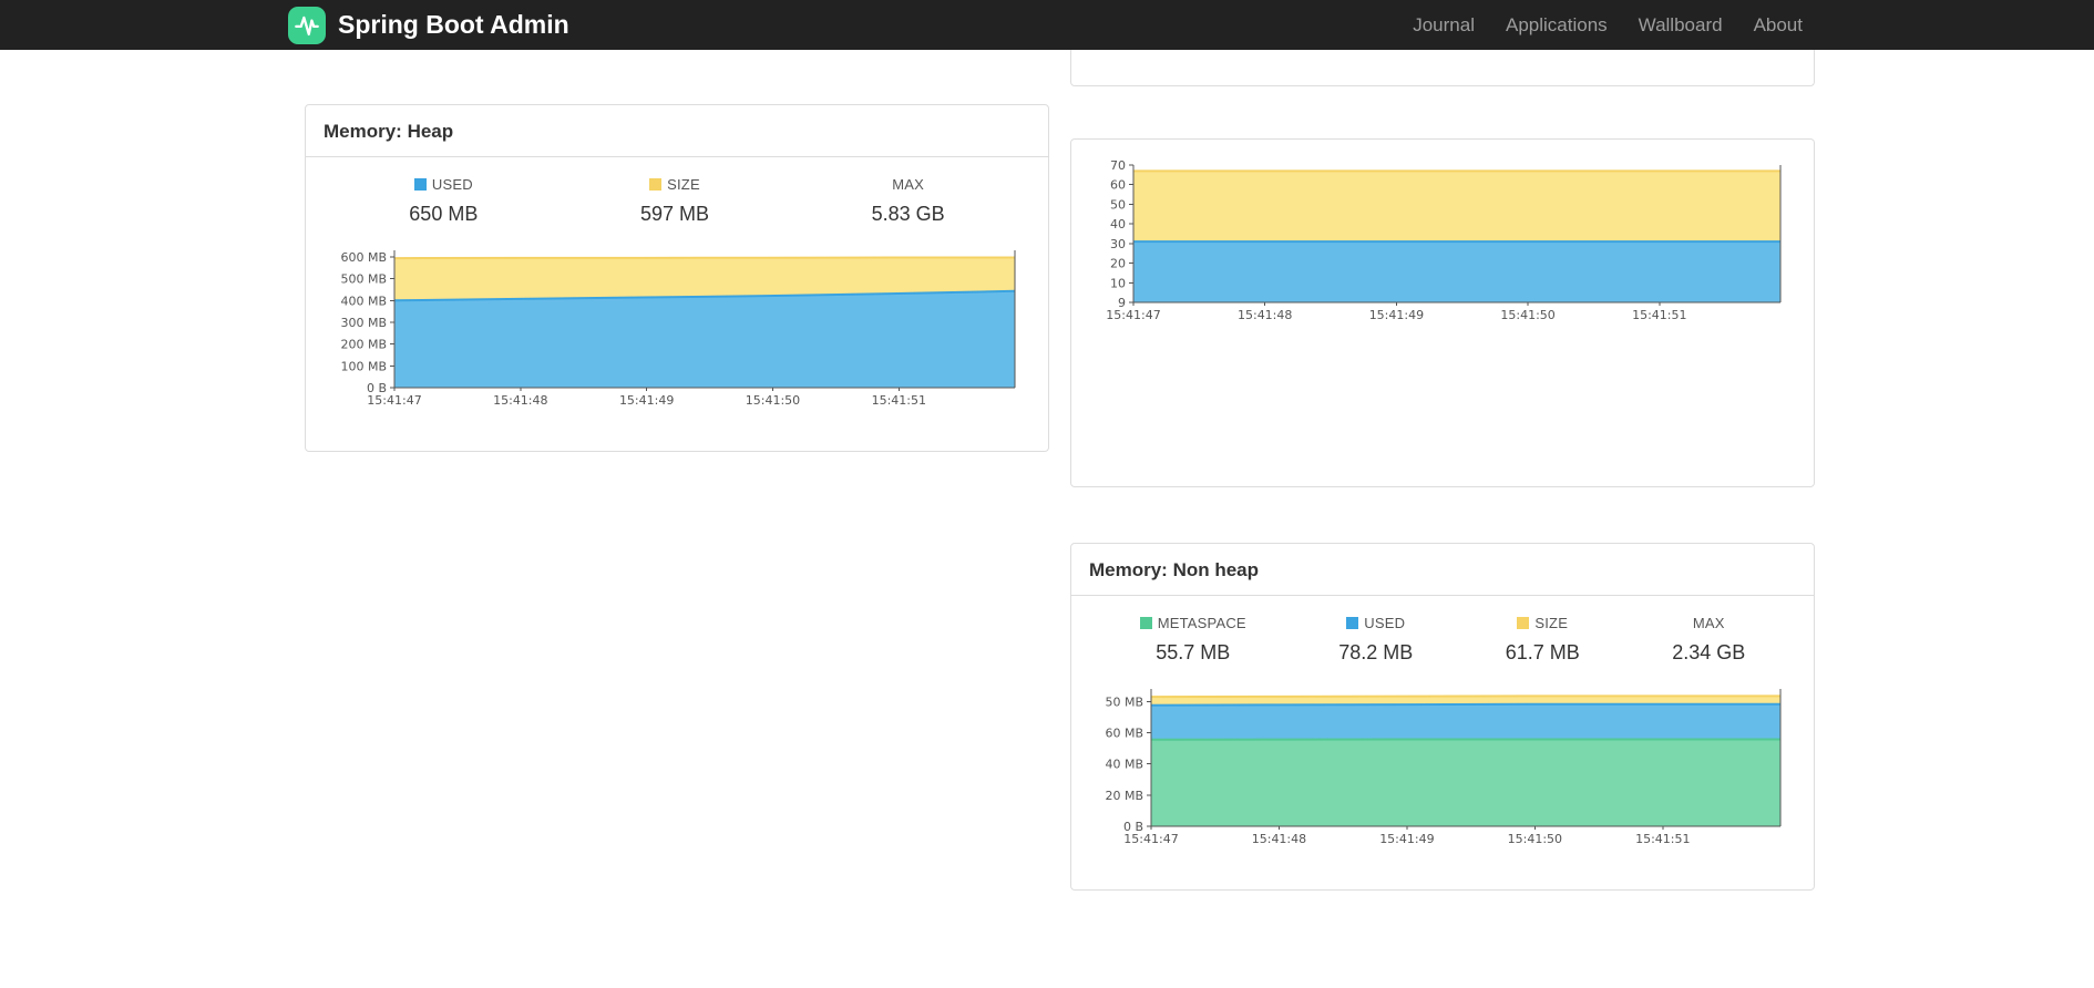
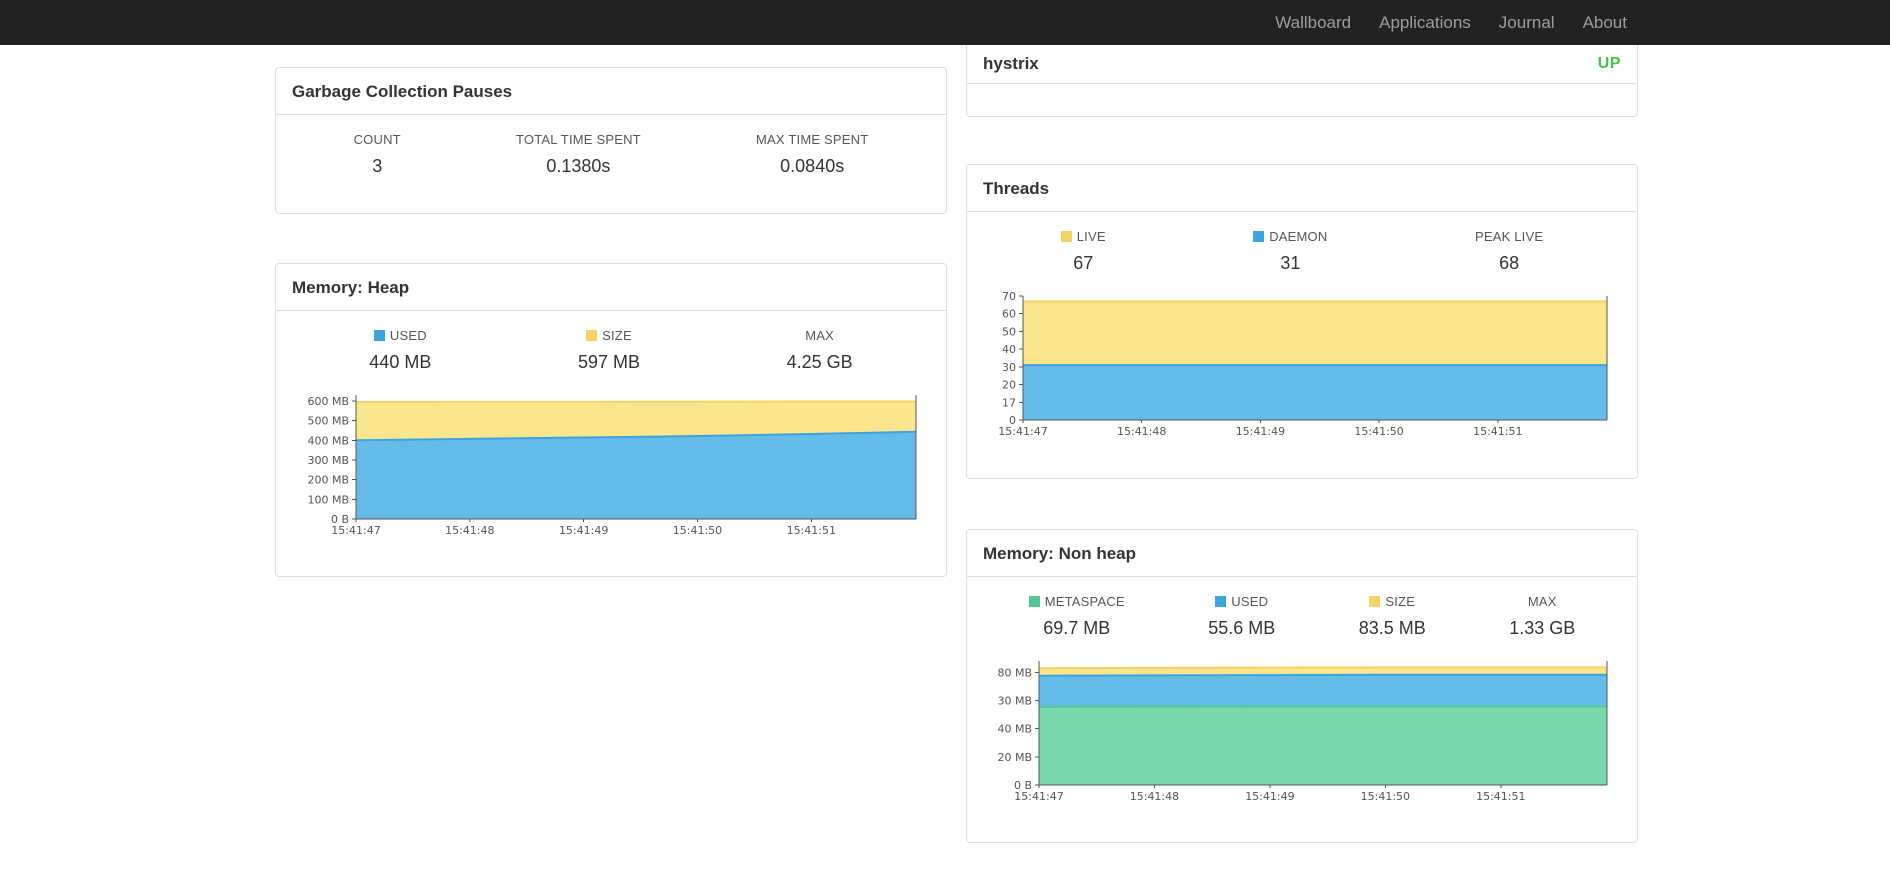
- Spring Boot Admin
- Journal
+ Wallboard
  Applications
- Wallboard
+ Journal
  About
+ Garbage Collection Pauses
+ COUNT
+ 3
+ TOTAL TIME SPENT
+ 0.1380s
+ MAX TIME SPENT
+ 0.0840s
  Memory: Heap
  USED
- 650 MB
+ 440 MB
  SIZE
  597 MB
  MAX
- 5.83 GB
+ 4.25 GB
  0 B
  100 MB
  200 MB
  300 MB
  400 MB
  500 MB
  600 MB
  15:41:47
  15:41:48
  15:41:49
  15:41:50
  15:41:51
+ hystrix
+ UP
+ Threads
+ LIVE
+ 67
+ DAEMON
+ 31
+ PEAK LIVE
+ 68
- 9
+ 0
- 10
+ 17
  20
  30
  40
  50
  60
  70
  15:41:47
  15:41:48
  15:41:49
  15:41:50
  15:41:51
  Memory: Non heap
  METASPACE
- 55.7 MB
+ 69.7 MB
  USED
- 78.2 MB
+ 55.6 MB
  SIZE
- 61.7 MB
+ 83.5 MB
  MAX
- 2.34 GB
+ 1.33 GB
  0 B
  20 MB
  40 MB
- 60 MB
+ 30 MB
- 50 MB
+ 80 MB
  15:41:47
  15:41:48
  15:41:49
  15:41:50
  15:41:51
